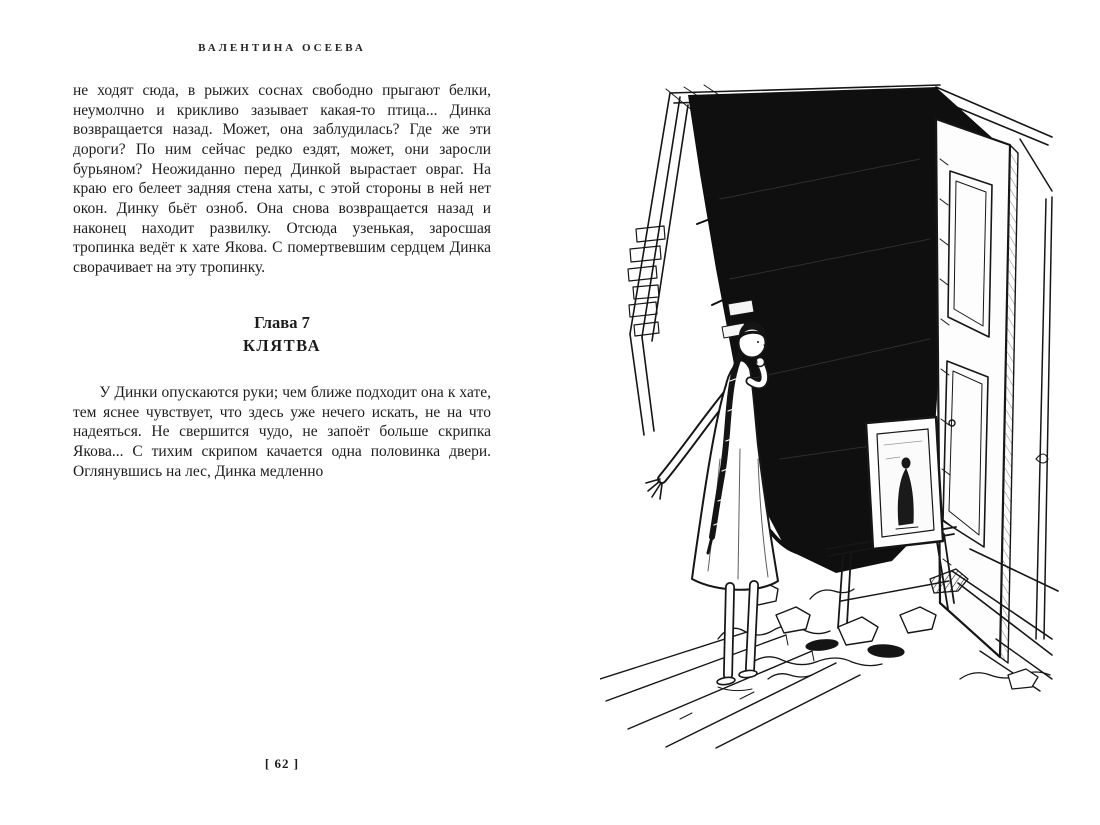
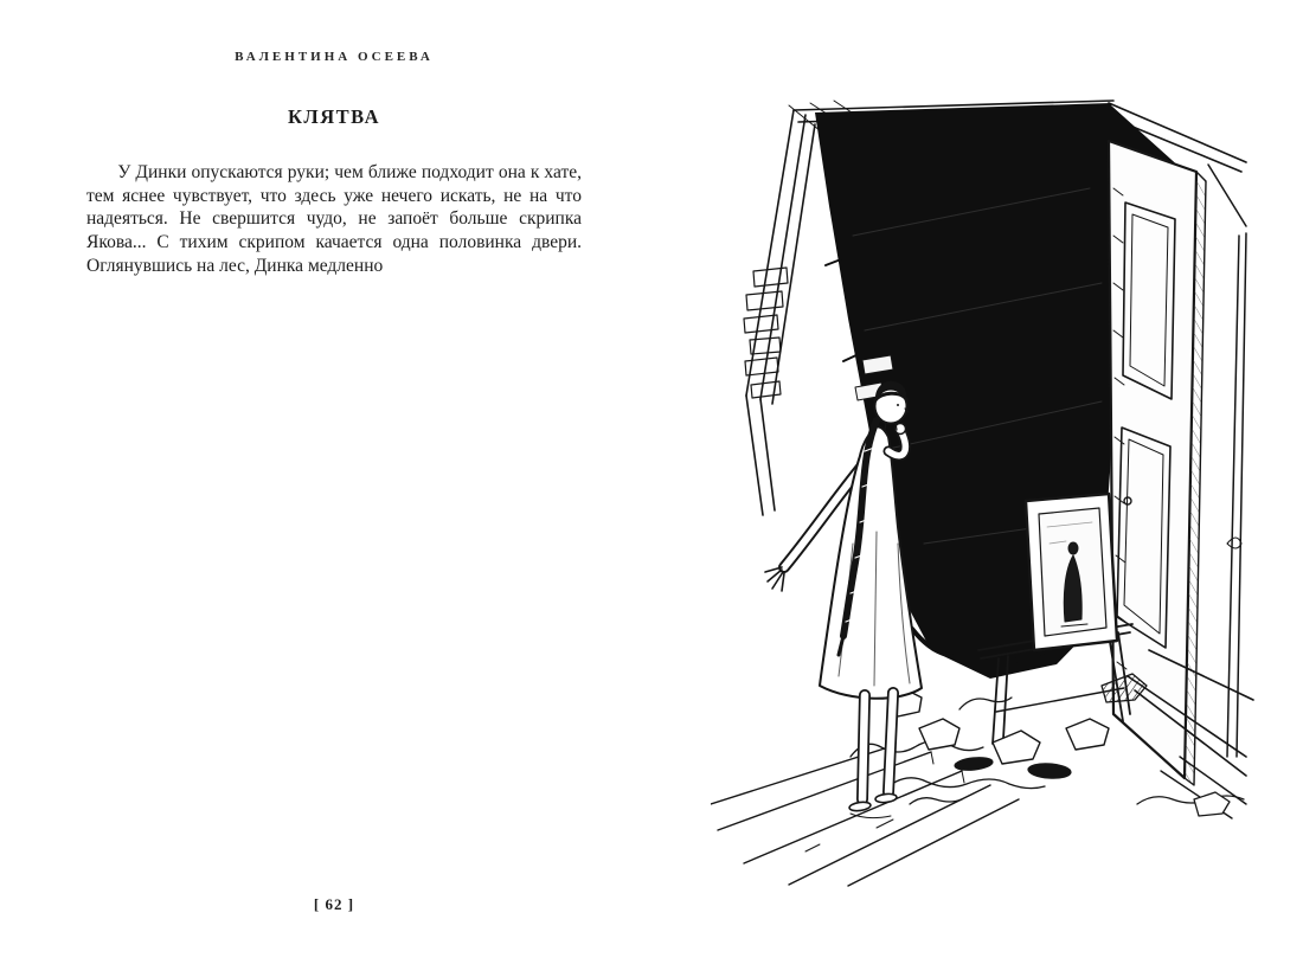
  ВАЛЕНТИНА ОСЕЕВА
- не ходят сюда, в рыжих соснах свободно прыгают белки, неумолчно и крикливо зазывает какая-то птица... Динка возвращается назад. Может, она заблудилась? Где же эти дороги? По ним сейчас редко ездят, может, они заросли бурьяном? Неожиданно перед Динкой вырастает овраг. На краю его белеет задняя стена хаты, с этой стороны в ней нет окон. Динку бьёт озноб. Она снова возвращается назад и наконец находит развилку. Отсюда узенькая, заросшая тропинка ведёт к хате Якова. С помертвевшим сердцем Динка сворачивает на эту тропинку.
- Глава 7
  КЛЯТВА
  У Динки опускаются руки; чем ближе подходит она к хате, тем яснее чувствует, что здесь уже нечего искать, не на что надеяться. Не свершится чудо, не запоёт больше скрипка Якова... С тихим скрипом качается одна половинка двери. Оглянувшись на лес, Динка медленно
  [ 62 ]
